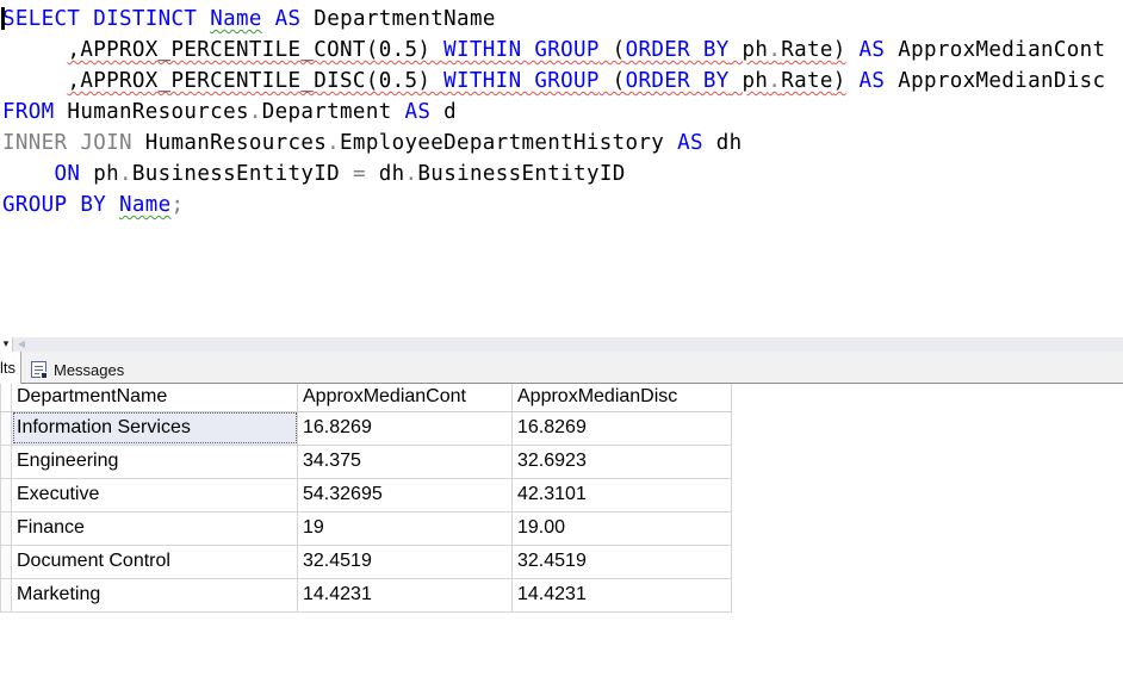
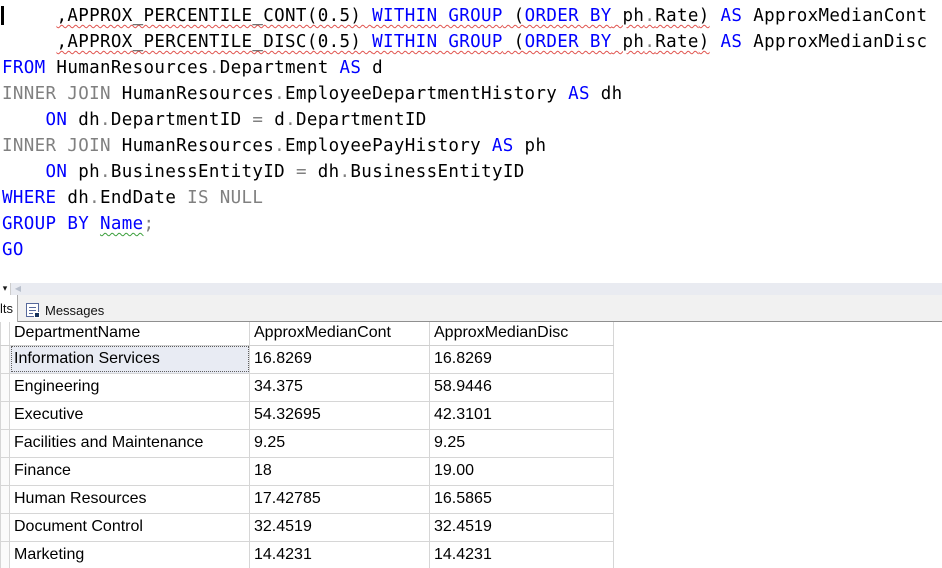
- SELECT DISTINCT Name AS DepartmentName
  ,APPROX_PERCENTILE_CONT(0.5) WITHIN GROUP (ORDER BY ph.Rate) AS ApproxMedianCont
  ,APPROX_PERCENTILE_DISC(0.5) WITHIN GROUP (ORDER BY ph.Rate) AS ApproxMedianDisc
  FROM HumanResources.Department AS d
  INNER JOIN HumanResources.EmployeeDepartmentHistory AS dh
+ ON dh.DepartmentID = d.DepartmentID
+ INNER JOIN HumanResources.EmployeePayHistory AS ph
  ON ph.BusinessEntityID = dh.BusinessEntityID
+ WHERE dh.EndDate IS NULL
  GROUP BY Name;
+ GO
  ▾
  ◀
  lts
  Messages
  	DepartmentName	ApproxMedianCont	ApproxMedianDisc
  	Information Services	16.8269	16.8269
- 	Engineering	34.375	32.6923
+ 	Engineering	34.375	58.9446
  	Executive	54.32695	42.3101
+ 	Facilities and Maintenance	9.25	9.25
- 	Finance	19	19.00
+ 	Finance	18	19.00
+ 	Human Resources	17.42785	16.5865
  	Document Control	32.4519	32.4519
  	Marketing	14.4231	14.4231
